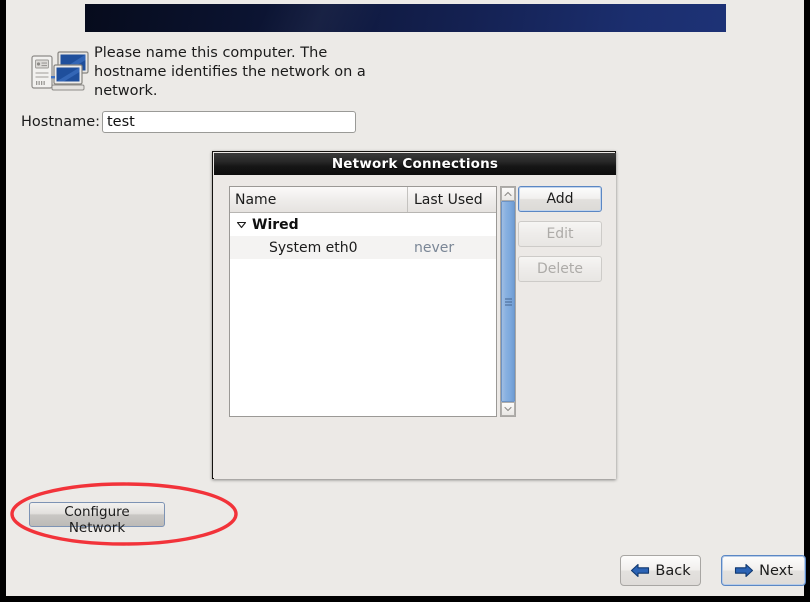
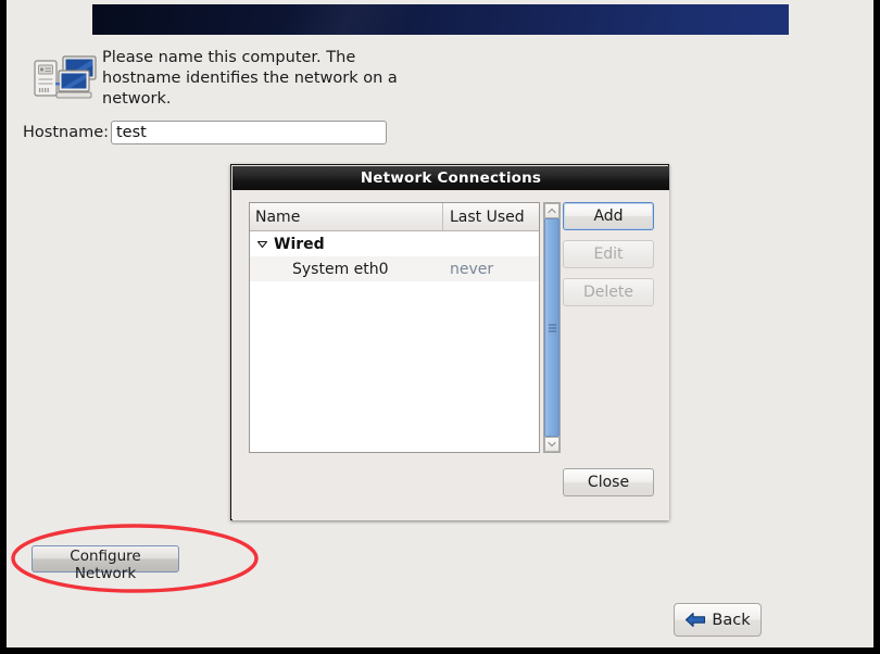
  Please name this computer. The hostname identifies the network on a network.
  Hostname:
  test
  Configure Network
  Back
- Next
  Network Connections
  Name
  Last Used
  Wired
  System eth0
  never
  Add
  Edit
  Delete
+ Close
